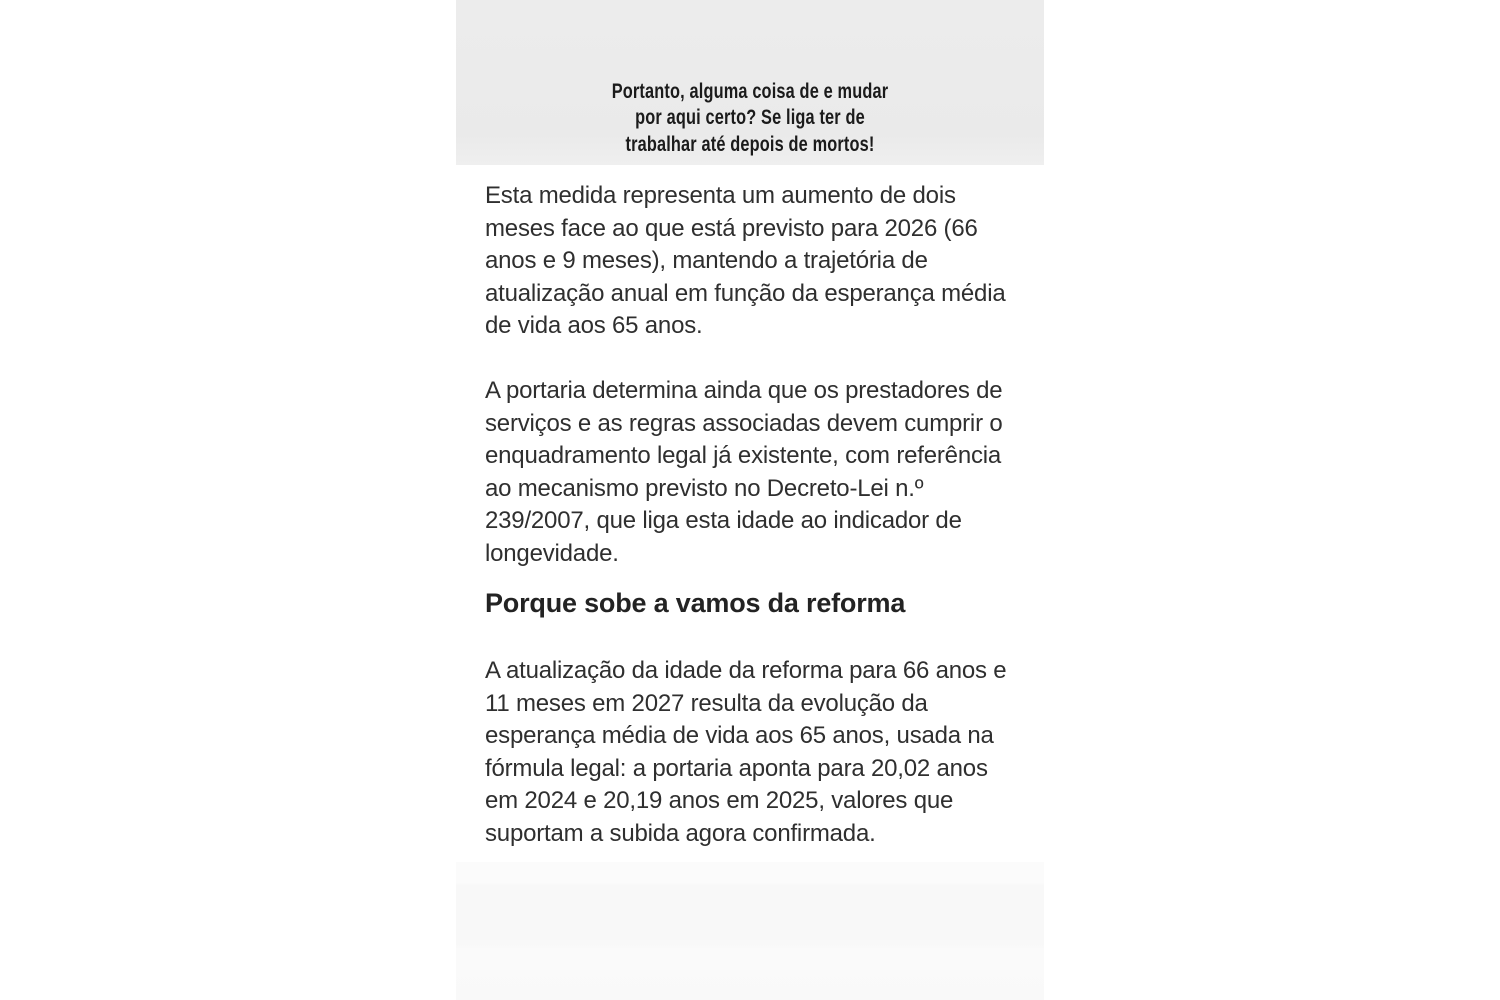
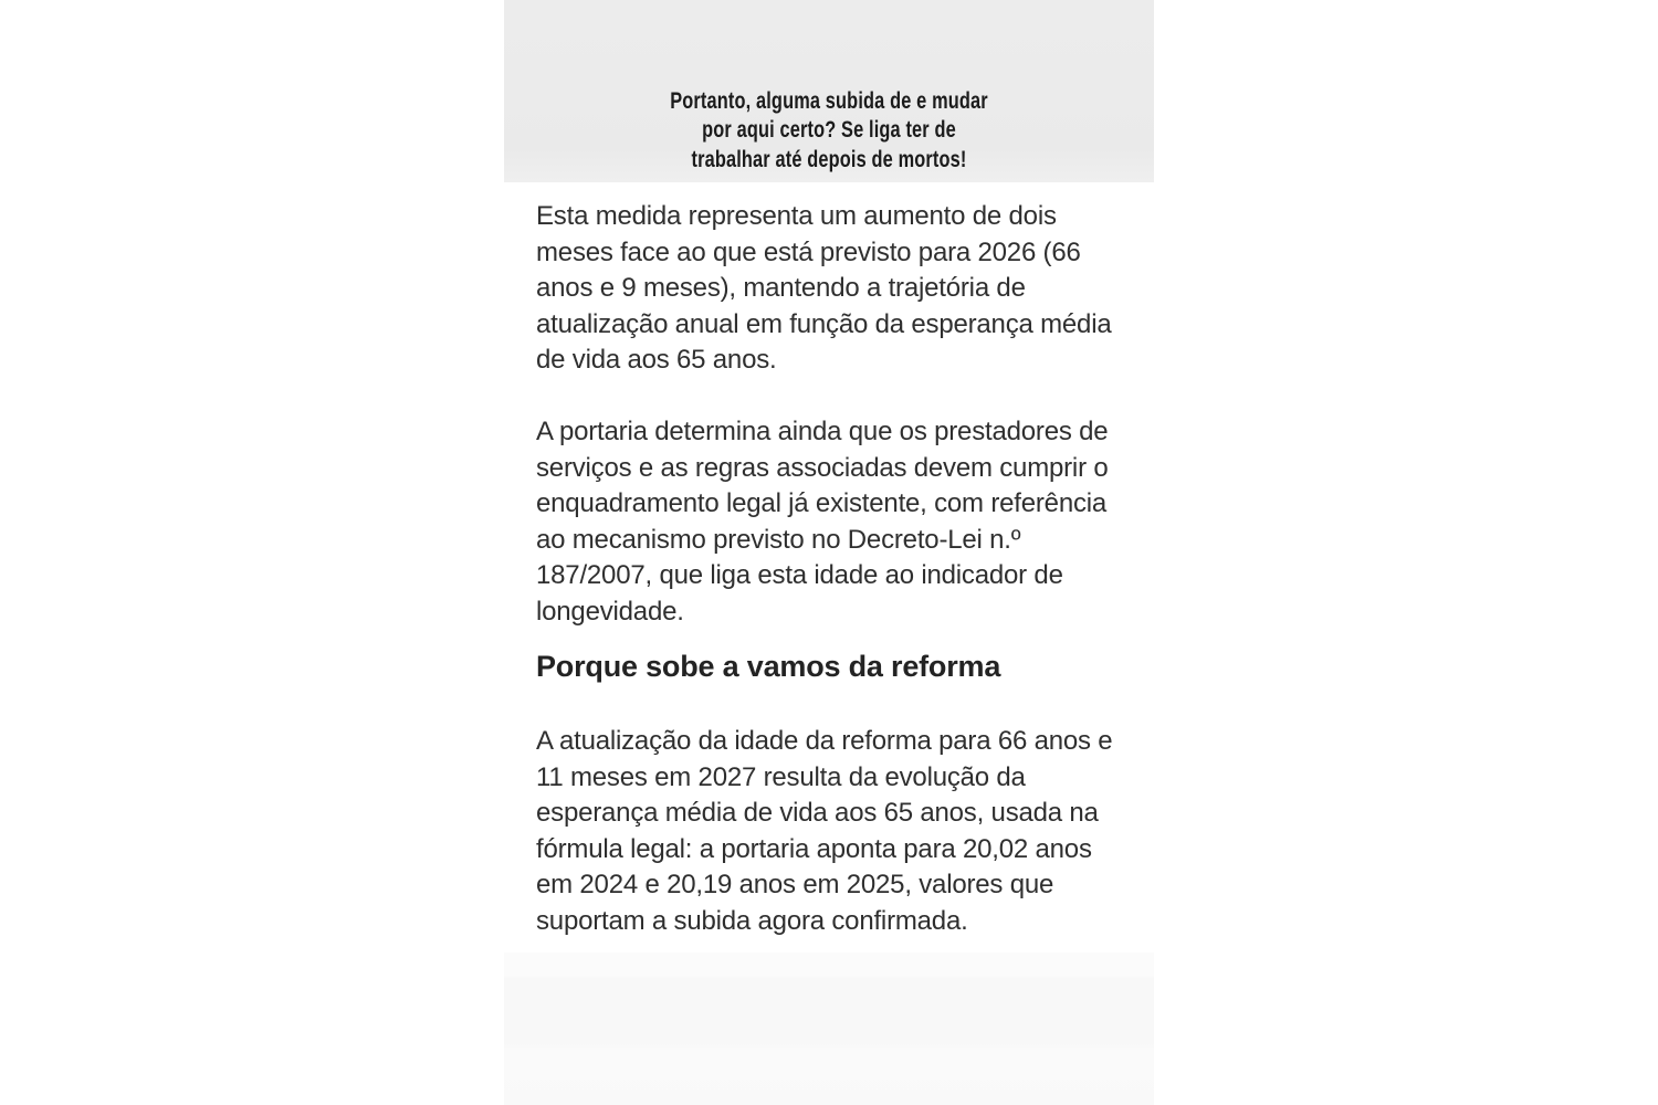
- Portanto, alguma coisa de e mudar
+ Portanto, alguma subida de e mudar
  por aqui certo? Se liga ter de
  trabalhar até depois de mortos!
  Esta medida representa um aumento de dois meses face ao que está previsto para 2026 (66 anos e 9 meses), mantendo a trajetória de atualização anual em função da esperança média de vida aos 65 anos.
- A portaria determina ainda que os prestadores de serviços e as regras associadas devem cumprir o enquadramento legal já existente, com referência ao mecanismo previsto no Decreto-Lei n.º 239/2007, que liga esta idade ao indicador de longevidade.
+ A portaria determina ainda que os prestadores de serviços e as regras associadas devem cumprir o enquadramento legal já existente, com referência ao mecanismo previsto no Decreto-Lei n.º 187/2007, que liga esta idade ao indicador de longevidade.
  Porque sobe a vamos da reforma
  A atualização da idade da reforma para 66 anos e 11 meses em 2027 resulta da evolução da esperança média de vida aos 65 anos, usada na fórmula legal: a portaria aponta para 20,02 anos em 2024 e 20,19 anos em 2025, valores que suportam a subida agora confirmada.
